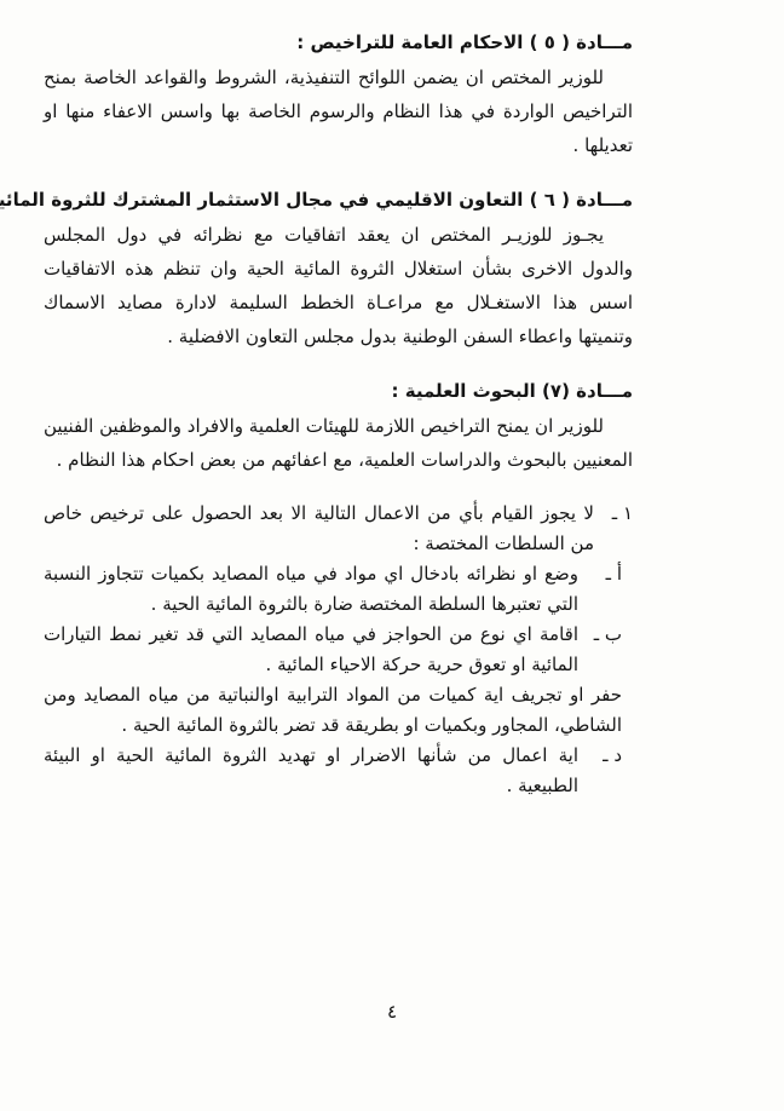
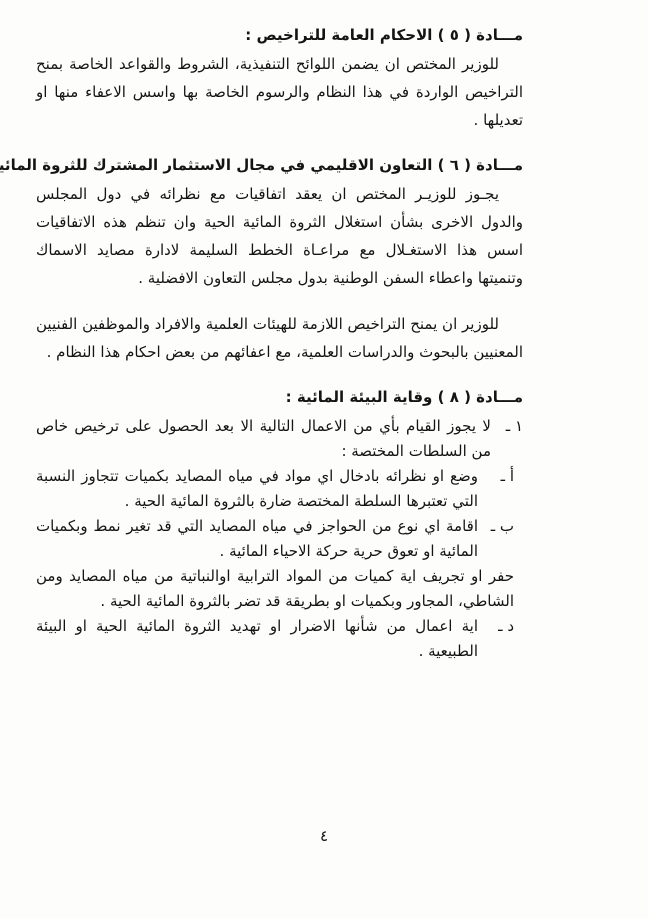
  مـــادة ( ٥ ) الاحكام العامة للتراخيص :
  للوزير المختص ان يضمن اللوائح التنفيذية، الشروط والقواعد الخاصة بمنح التراخيص الواردة في هذا النظام والرسوم الخاصة بها واسس الاعفاء منها او تعديلها .
  مـــادة ( ٦ ) التعاون الاقليمي في مجال الاستثمار المشترك للثروة المائي
  يجـوز للوزيـر المختص ان يعقد اتفاقيات مع نظرائه في دول المجلس والدول الاخرى بشأن استغلال الثروة المائية الحية وان تنظم هذه الاتفاقيات اسس هذا الاستغـلال مع مراعـاة الخطط السليمة لادارة مصايد الاسماك وتنميتها واعطاء السفن الوطنية بدول مجلس التعاون الافضلية .
- مـــادة (٧) البحوث العلمية :
  للوزير ان يمنح التراخيص اللازمة للهيئات العلمية والافراد والموظفين الفنيين المعنيين بالبحوث والدراسات العلمية، مع اعفائهم من بعض احكام هذا النظام .
+ مـــادة ( ٨ ) وقاية البيئة المائية :
  ١ ـ
  لا يجوز القيام بأي من الاعمال التالية الا بعد الحصول على ترخيص خاص من السلطات المختصة :
  أ ـ
  وضع او نظرائه بادخال اي مواد في مياه المصايد بكميات تتجاوز النسبة التي تعتبرها السلطة المختصة ضارة بالثروة المائية الحية .
  ب ـ
- اقامة اي نوع من الحواجز في مياه المصايد التي قد تغير نمط التيارات المائية او تعوق حرية حركة الاحياء المائية .
+ اقامة اي نوع من الحواجز في مياه المصايد التي قد تغير نمط وبكميات المائية او تعوق حرية حركة الاحياء المائية .
  حفر او تجريف اية كميات من المواد الترابية اوالنباتية من مياه المصايد ومن الشاطي، المجاور وبكميات او بطريقة قد تضر بالثروة المائية الحية .
  د ـ
  اية اعمال من شأنها الاضرار او تهديد الثروة المائية الحية او البيئة الطبيعية .
  ٤
